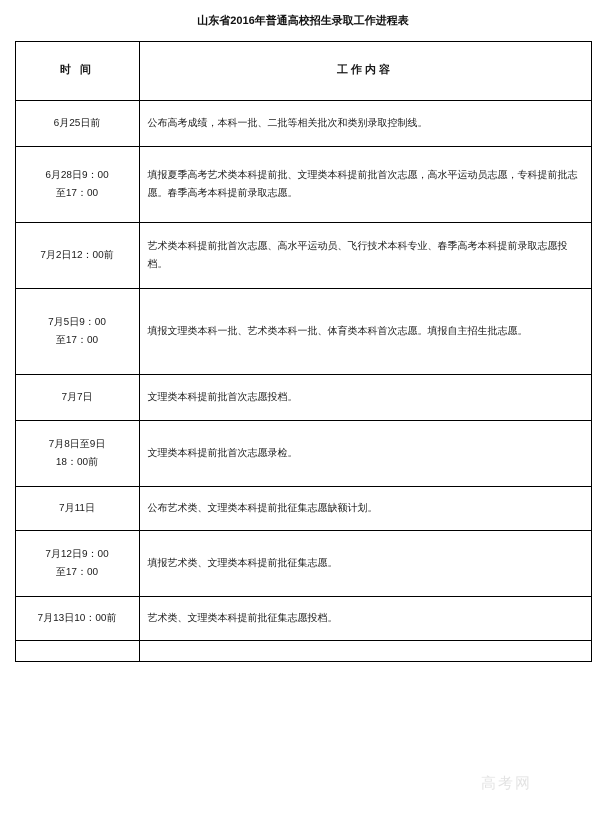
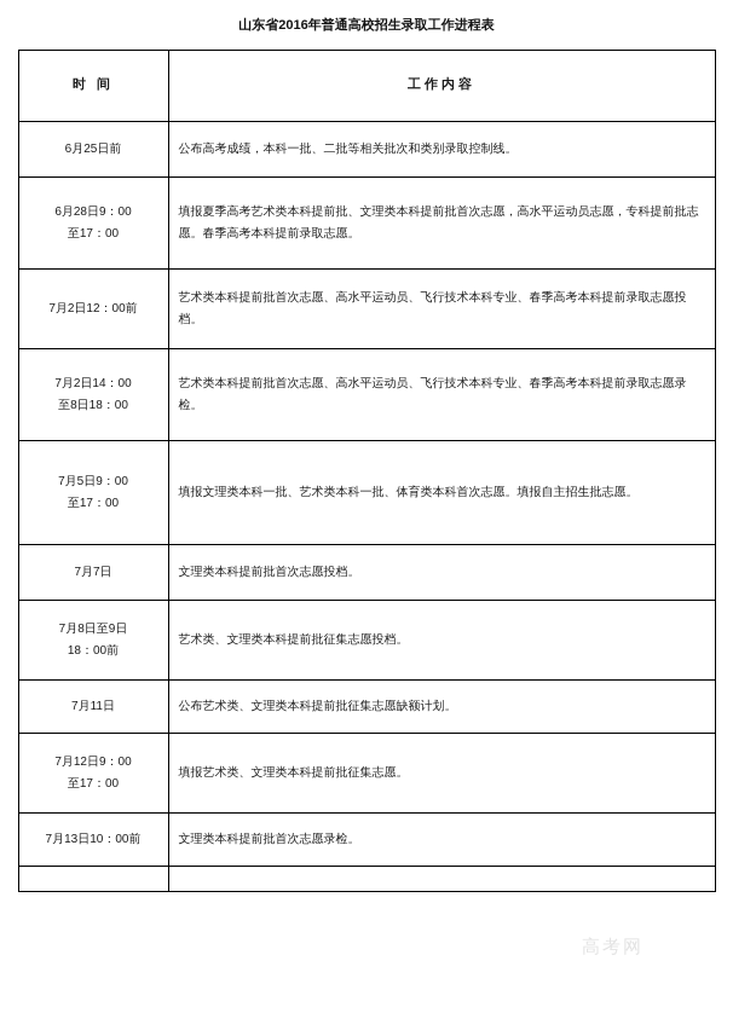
  山东省2016年普通高校招生录取工作进程表
  时 间	工作内容
  6月25日前	公布高考成绩，本科一批、二批等相关批次和类别录取控制线。
  6月28日9：00 至17：00	填报夏季高考艺术类本科提前批、文理类本科提前批首次志愿，高水平运动员志愿，专科提前批志愿。春季高考本科提前录取志愿。
  7月2日12：00前	艺术类本科提前批首次志愿、高水平运动员、飞行技术本科专业、春季高考本科提前录取志愿投档。
+ 7月2日14：00 至8日18：00	艺术类本科提前批首次志愿、高水平运动员、飞行技术本科专业、春季高考本科提前录取志愿录检。
  7月5日9：00 至17：00	填报文理类本科一批、艺术类本科一批、体育类本科首次志愿。填报自主招生批志愿。
  7月7日	文理类本科提前批首次志愿投档。
- 7月8日至9日 18：00前	文理类本科提前批首次志愿录检。
+ 7月8日至9日 18：00前	艺术类、文理类本科提前批征集志愿投档。
  7月11日	公布艺术类、文理类本科提前批征集志愿缺额计划。
  7月12日9：00 至17：00	填报艺术类、文理类本科提前批征集志愿。
- 7月13日10：00前	艺术类、文理类本科提前批征集志愿投档。
+ 7月13日10：00前	文理类本科提前批首次志愿录检。
  高考网
